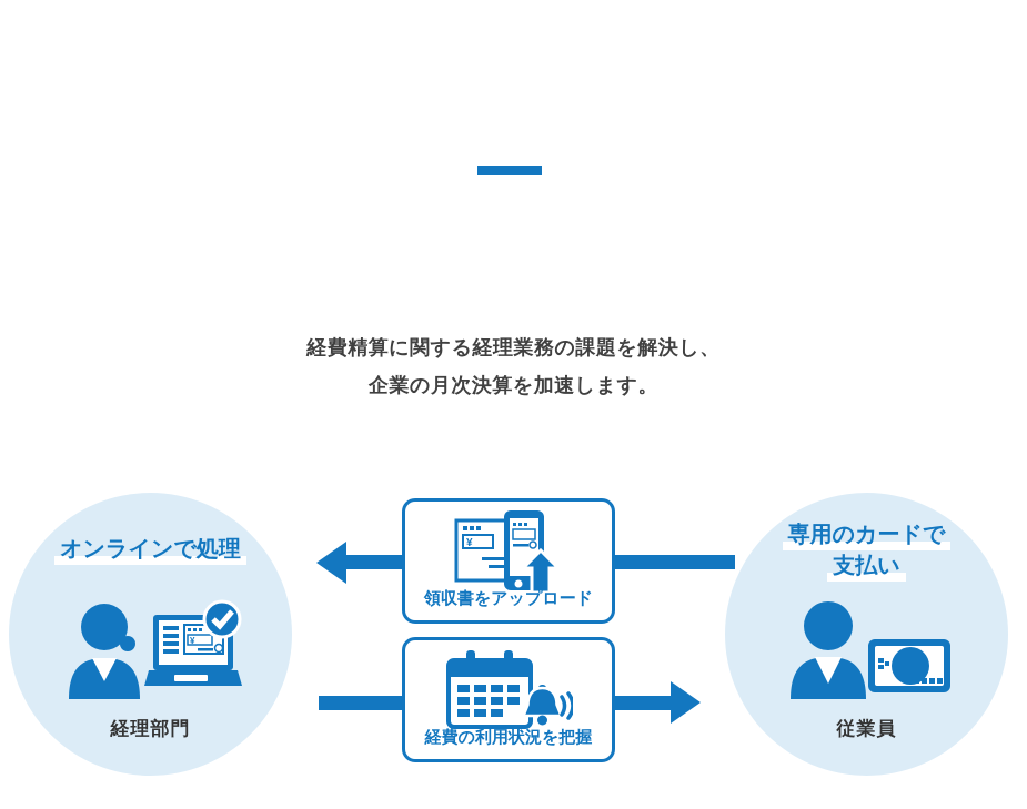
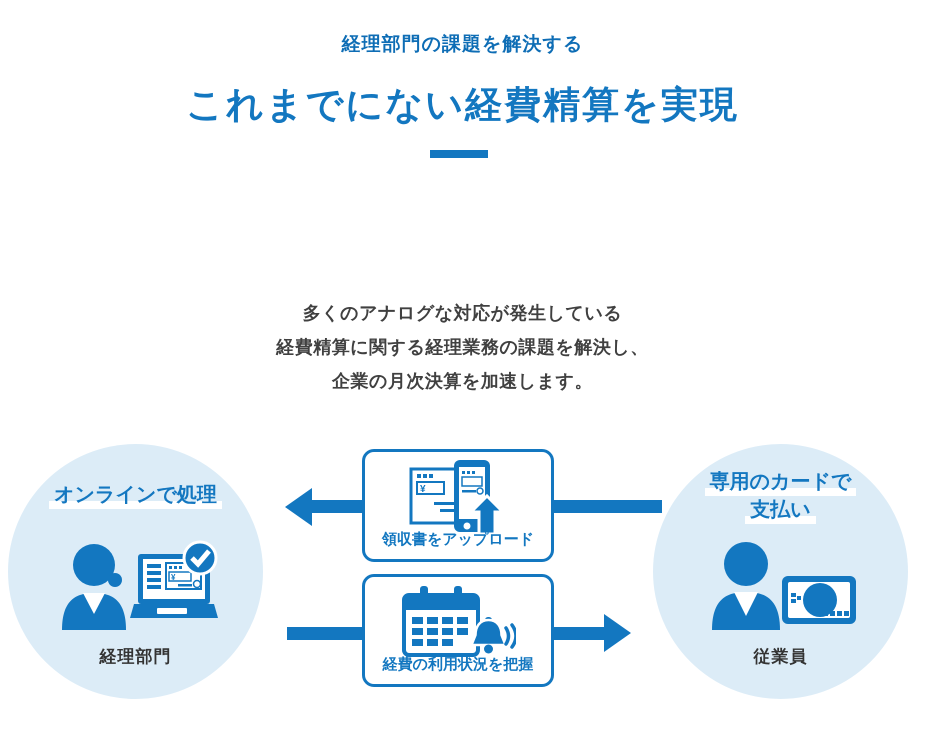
+ 経理部門の課題を解決する
+ これまでにない経費精算を実現
+ 多くのアナログな対応が発生している
  経費精算に関する経理業務の課題を解決し、
  企業の月次決算を加速します。
  オンラインで処理
  ¥
  経理部門
  専用のカードで
  支払い
  従業員
  ¥
  領収書をアップロード
  経費の利用状況を把握
